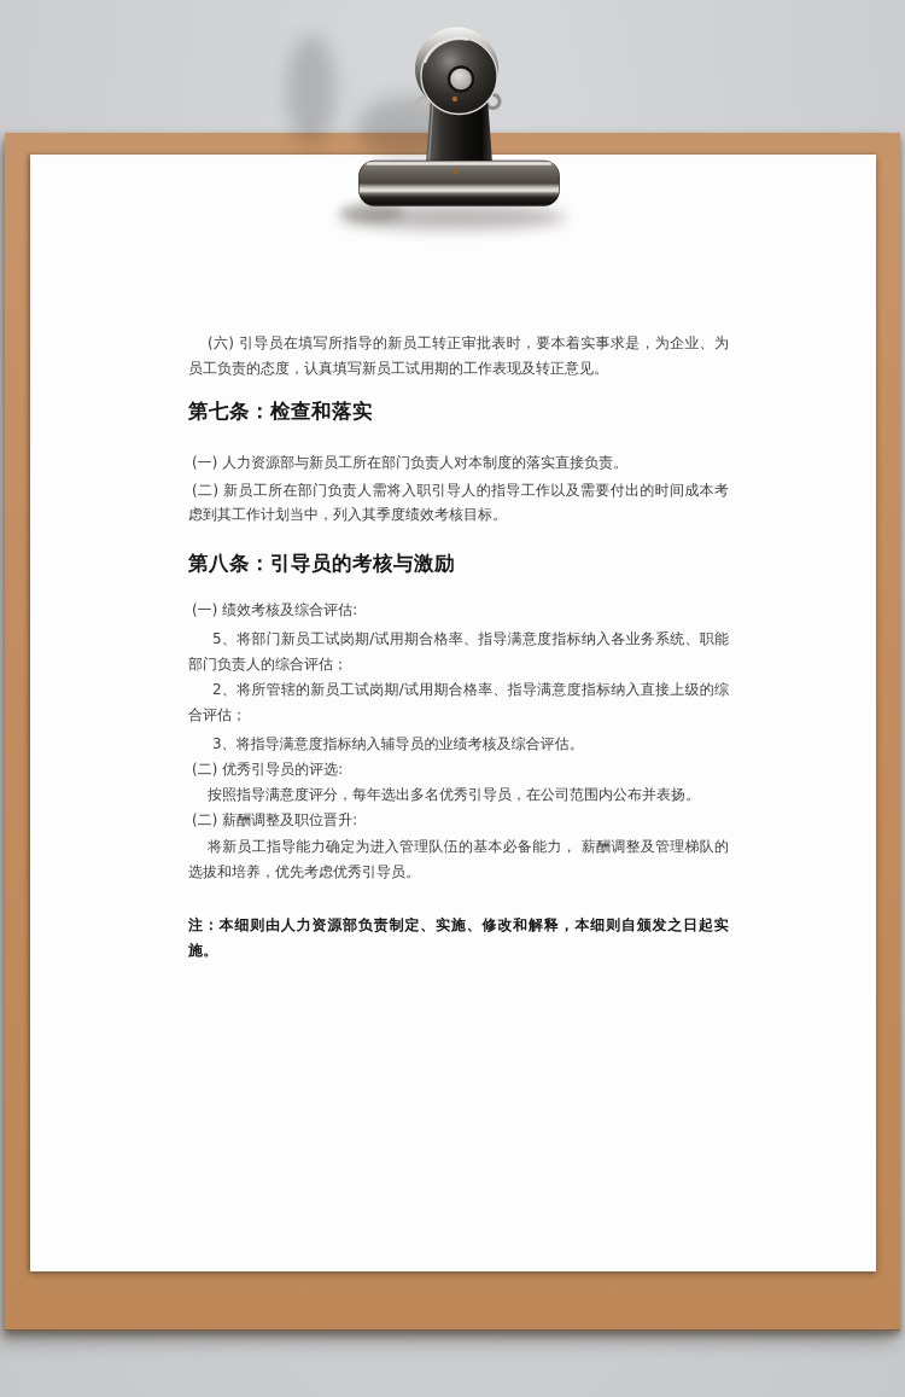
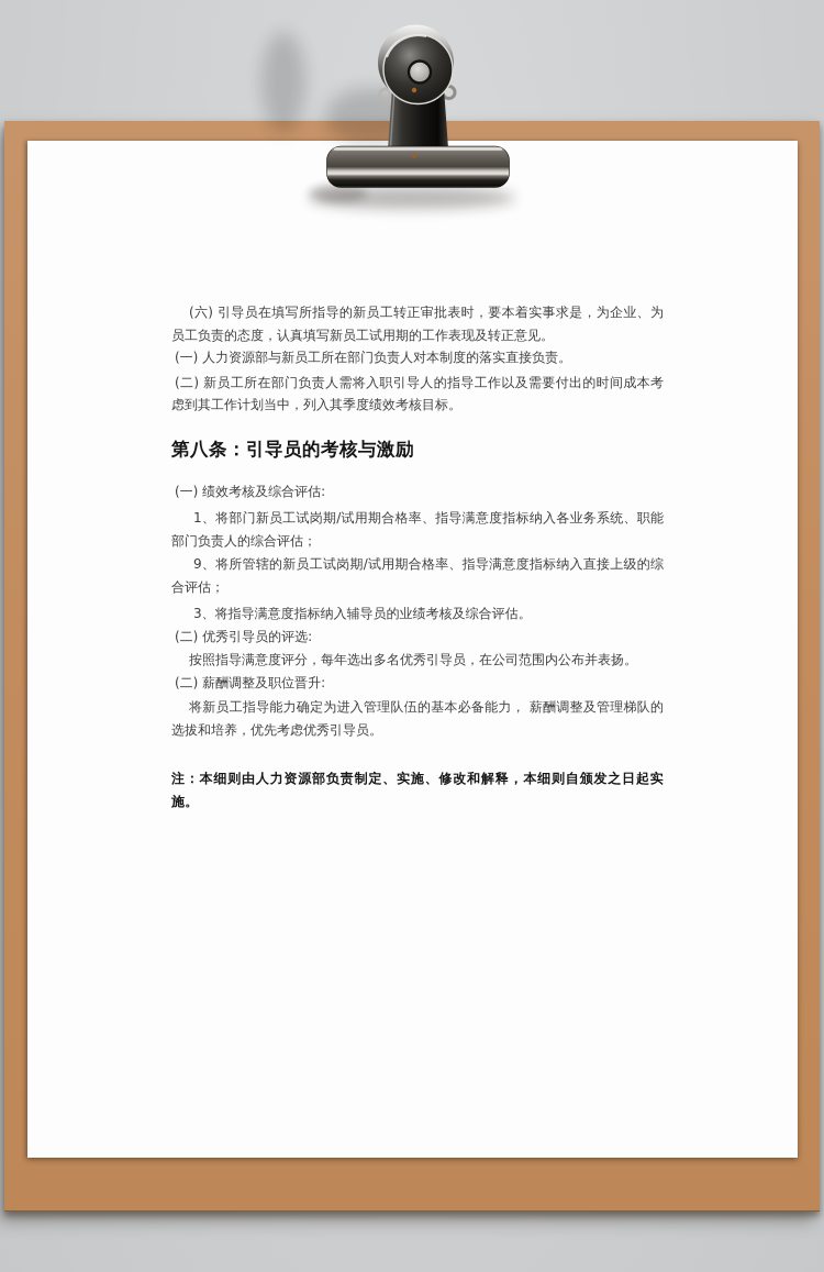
  (六) 引导员在填写所指导的新员工转正审批表时，要本着实事求是，为企业、为员工负责的态度，认真填写新员工试用期的工作表现及转正意见。
- 第七条：检查和落实
  (一) 人力资源部与新员工所在部门负责人对本制度的落实直接负责。
  (二) 新员工所在部门负责人需将入职引导人的指导工作以及需要付出的时间成本考虑到其工作计划当中，列入其季度绩效考核目标。
  第八条：引导员的考核与激励
  (一) 绩效考核及综合评估:
- 5、将部门新员工试岗期/试用期合格率、指导满意度指标纳入各业务系统、职能部门负责人的综合评估；
+ 1、将部门新员工试岗期/试用期合格率、指导满意度指标纳入各业务系统、职能部门负责人的综合评估；
- 2、将所管辖的新员工试岗期/试用期合格率、指导满意度指标纳入直接上级的综合评估；
+ 9、将所管辖的新员工试岗期/试用期合格率、指导满意度指标纳入直接上级的综合评估；
  3、将指导满意度指标纳入辅导员的业绩考核及综合评估。
  (二) 优秀引导员的评选:
  按照指导满意度评分，每年选出多名优秀引导员，在公司范围内公布并表扬。
  (二) 薪酬调整及职位晋升:
  将新员工指导能力确定为进入管理队伍的基本必备能力， 薪酬调整及管理梯队的选拔和培养，优先考虑优秀引导员。
  注：本细则由人力资源部负责制定、实施、修改和解释，本细则自颁发之日起实施。
